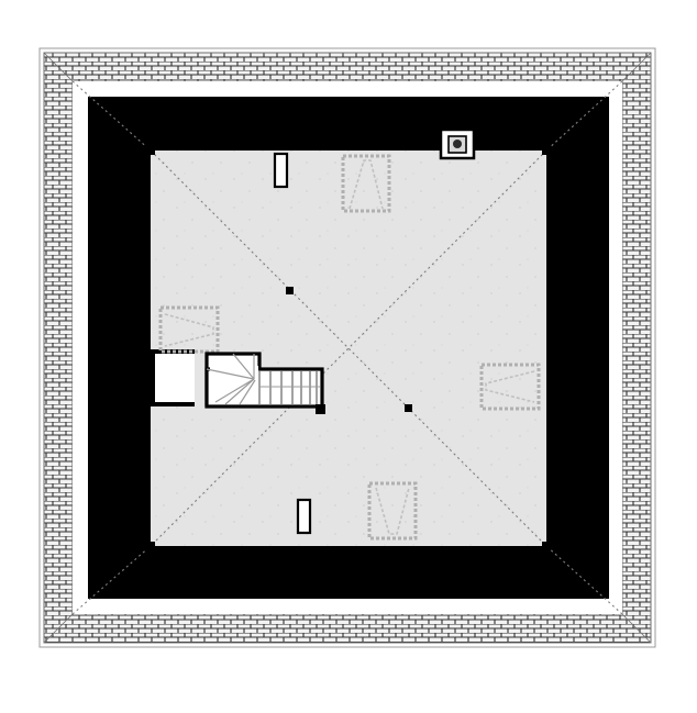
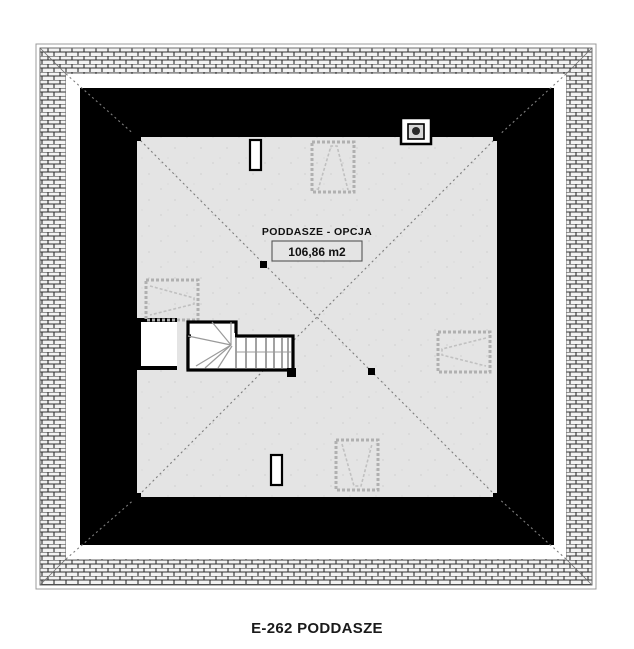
+ PODDASZE - OPCJA
+ 106,86 m2
+ E-262 PODDASZE
